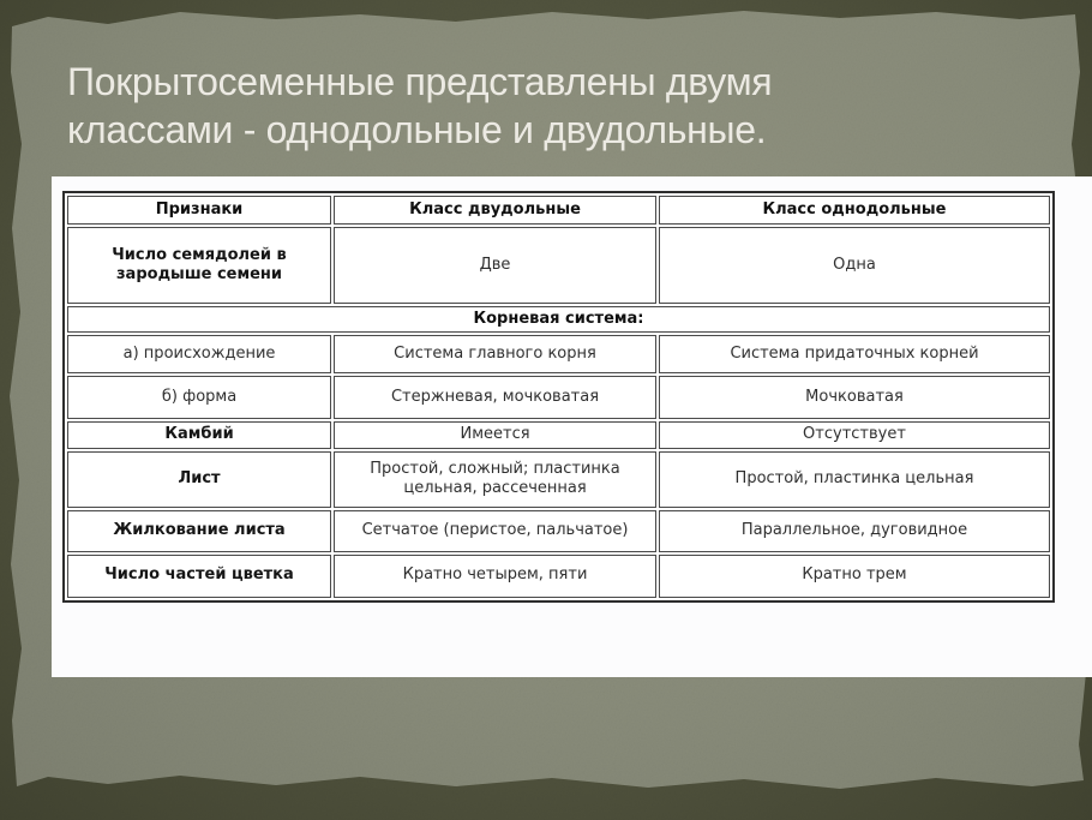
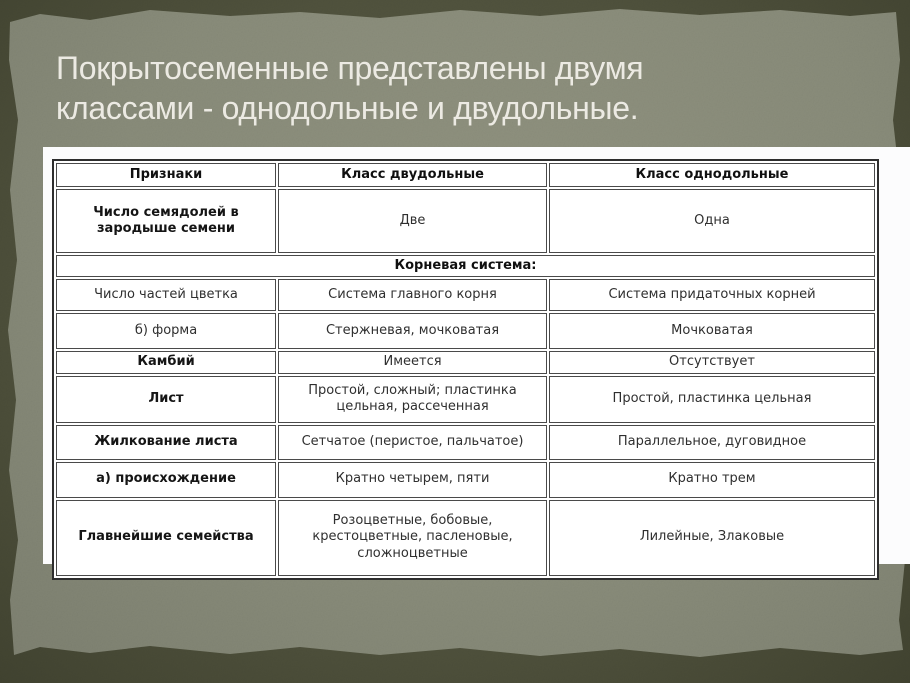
  Покрытосеменные представлены двумя
  классами - однодольные и двудольные.
  Признаки	Класс двудольные	Класс однодольные
  Число семядолей в зародыше семени	Две	Одна
  Корневая система:
- а) происхождение	Система главного корня	Система придаточных корней
+ Число частей цветка	Система главного корня	Система придаточных корней
  б) форма	Стержневая, мочковатая	Мочковатая
  Камбий	Имеется	Отсутствует
  Лист	Простой, сложный; пластинка цельная, рассеченная	Простой, пластинка цельная
  Жилкование листа	Сетчатое (перистое, пальчатое)	Параллельное, дуговидное
- Число частей цветка	Кратно четырем, пяти	Кратно трем
+ а) происхождение	Кратно четырем, пяти	Кратно трем
+ Главнейшие семейства	Розоцветные, бобовые, крестоцветные, пасленовые, сложноцветные	Лилейные, Злаковые
